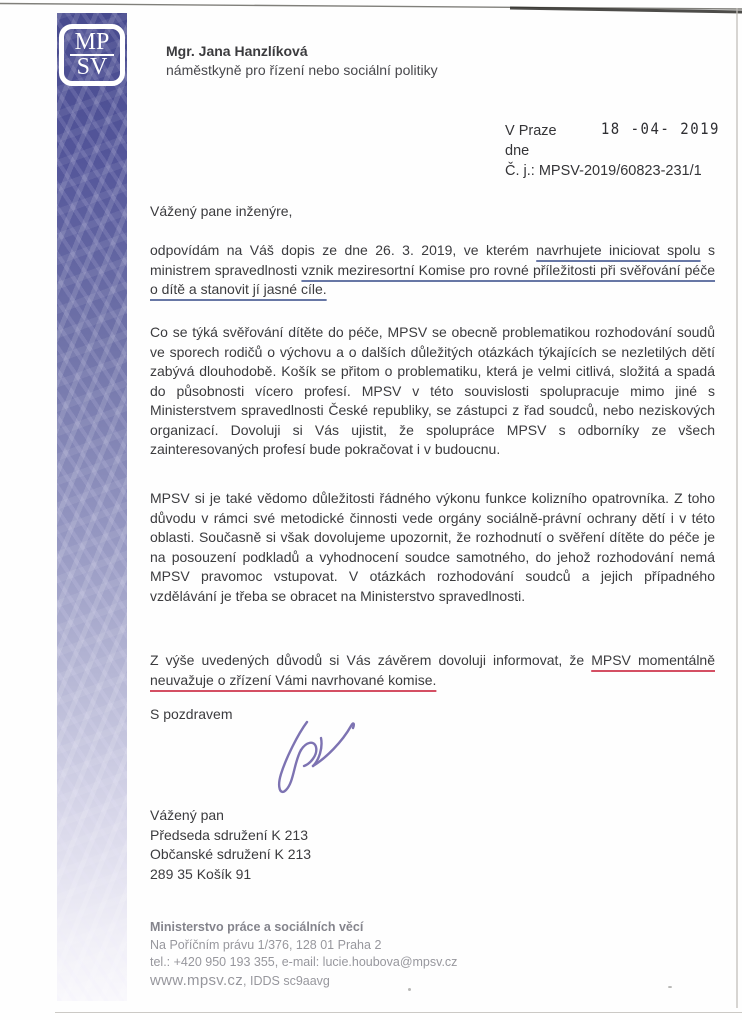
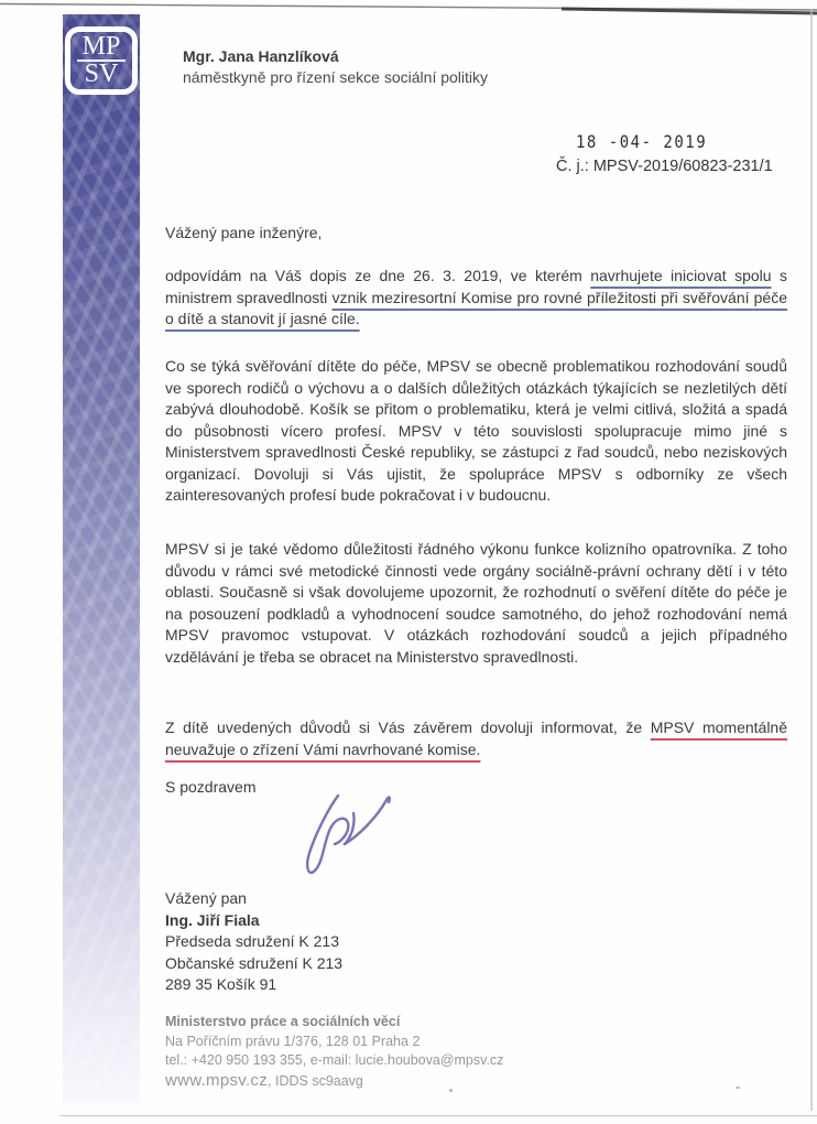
  MP
  SV
  Mgr. Jana Hanzlíková
- náměstkyně pro řízení nebo sociální politiky
+ náměstkyně pro řízení sekce sociální politiky
- V Praze dne
  18 -04- 2019
  Č. j.: MPSV-2019/60823-231/1
  Vážený pane inženýre,
  odpovídám na Váš dopis ze dne 26. 3. 2019, ve kterém navrhujete iniciovat spolu s ministrem spravedlnosti vznik meziresortní Komise pro rovné příležitosti při svěřování péče o dítě a stanovit jí jasné cíle.
  Co se týká svěřování dítěte do péče, MPSV se obecně problematikou rozhodování soudů ve sporech rodičů o výchovu a o dalších důležitých otázkách týkajících se nezletilých dětí zabývá dlouhodobě. Košík se přitom o problematiku, která je velmi citlivá, složitá a spadá do působnosti vícero profesí. MPSV v této souvislosti spolupracuje mimo jiné s Ministerstvem spravedlnosti České republiky, se zástupci z řad soudců, nebo neziskových organizací. Dovoluji si Vás ujistit, že spolupráce MPSV s odborníky ze všech zainteresovaných profesí bude pokračovat i v budoucnu.
  MPSV si je také vědomo důležitosti řádného výkonu funkce kolizního opatrovníka. Z toho důvodu v rámci své metodické činnosti vede orgány sociálně-právní ochrany dětí i v této oblasti. Současně si však dovolujeme upozornit, že rozhodnutí o svěření dítěte do péče je na posouzení podkladů a vyhodnocení soudce samotného, do jehož rozhodování nemá MPSV pravomoc vstupovat. V otázkách rozhodování soudců a jejich případného vzdělávání je třeba se obracet na Ministerstvo spravedlnosti.
- Z výše uvedených důvodů si Vás závěrem dovoluji informovat, že MPSV momentálně neuvažuje o zřízení Vámi navrhované komise.
+ Z dítě uvedených důvodů si Vás závěrem dovoluji informovat, že MPSV momentálně neuvažuje o zřízení Vámi navrhované komise.
  S pozdravem
  Vážený pan
+ Ing. Jiří Fiala
  Předseda sdružení K 213
  Občanské sdružení K 213
  289 35 Košík 91
  Ministerstvo práce a sociálních věcí
  Na Poříčním právu 1/376, 128 01 Praha 2
  tel.: +420 950 193 355, e-mail: lucie.houbova@mpsv.cz
  www.mpsv.cz, IDDS sc9aavg
